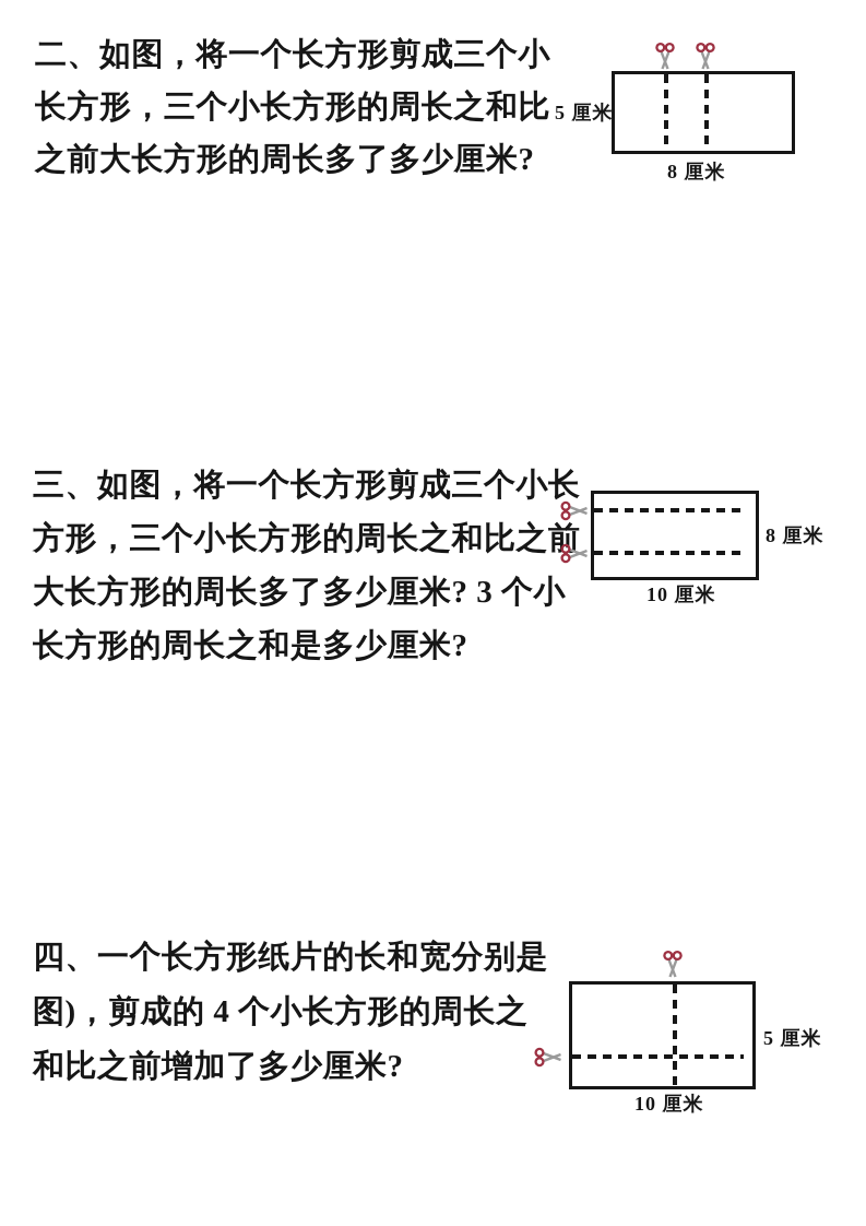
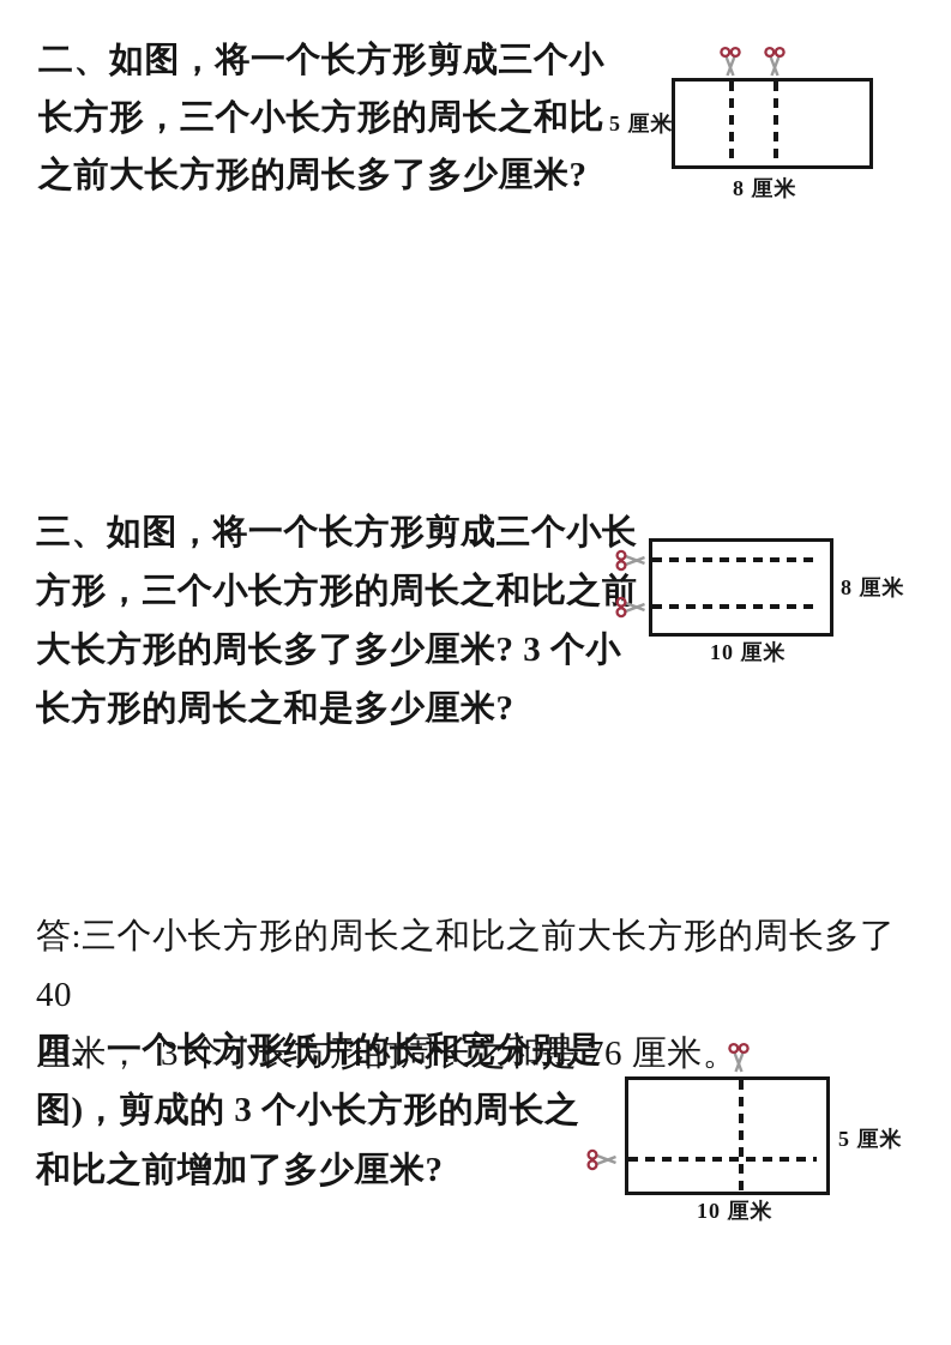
  二、如图，将一个长方形剪成三个小
  长方形，三个小长方形的周长之和比
  之前大长方形的周长多了多少厘米?
  5 厘米
  8 厘米
  三、如图，将一个长方形剪成三个小长
  方形，三个小长方形的周长之和比之前
  大长方形的周长多了多少厘米? 3 个小
  长方形的周长之和是多少厘米?
  8 厘米
  10 厘米
+ 答:三个小长方形的周长之和比之前大长方形的周长多了 40
+ 厘米， 3 个小长方形的周长之和是 76 厘米。
  四、一个长方形纸片的长和宽分别是
- 图)，剪成的 4 个小长方形的周长之
+ 图)，剪成的 3 个小长方形的周长之
  和比之前增加了多少厘米?
  5 厘米
  10 厘米
